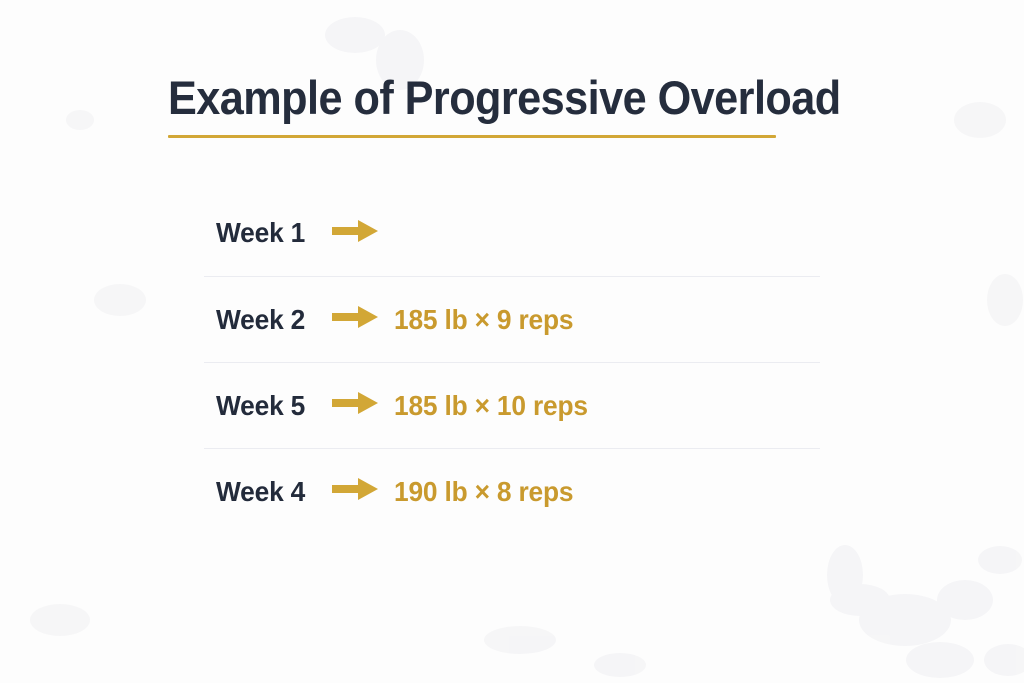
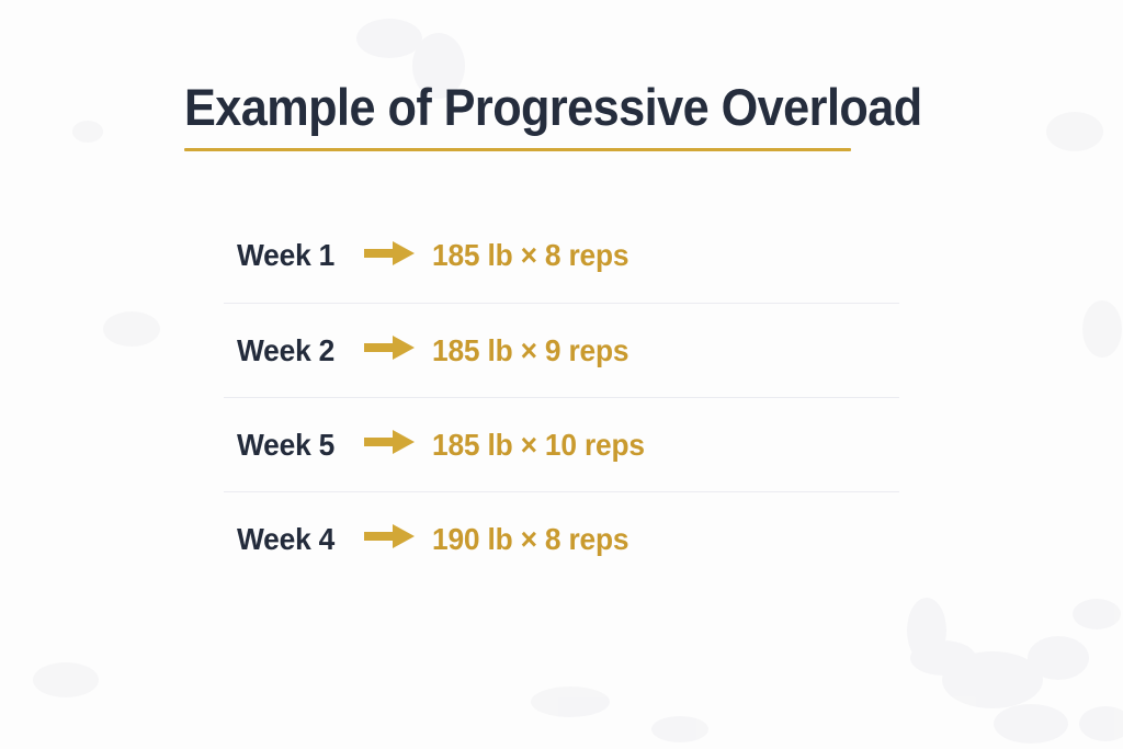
  Example of Progressive Overload
  Week 1
+ 185 lb × 8 reps
  Week 2
  185 lb × 9 reps
  Week 5
  185 lb × 10 reps
  Week 4
  190 lb × 8 reps
